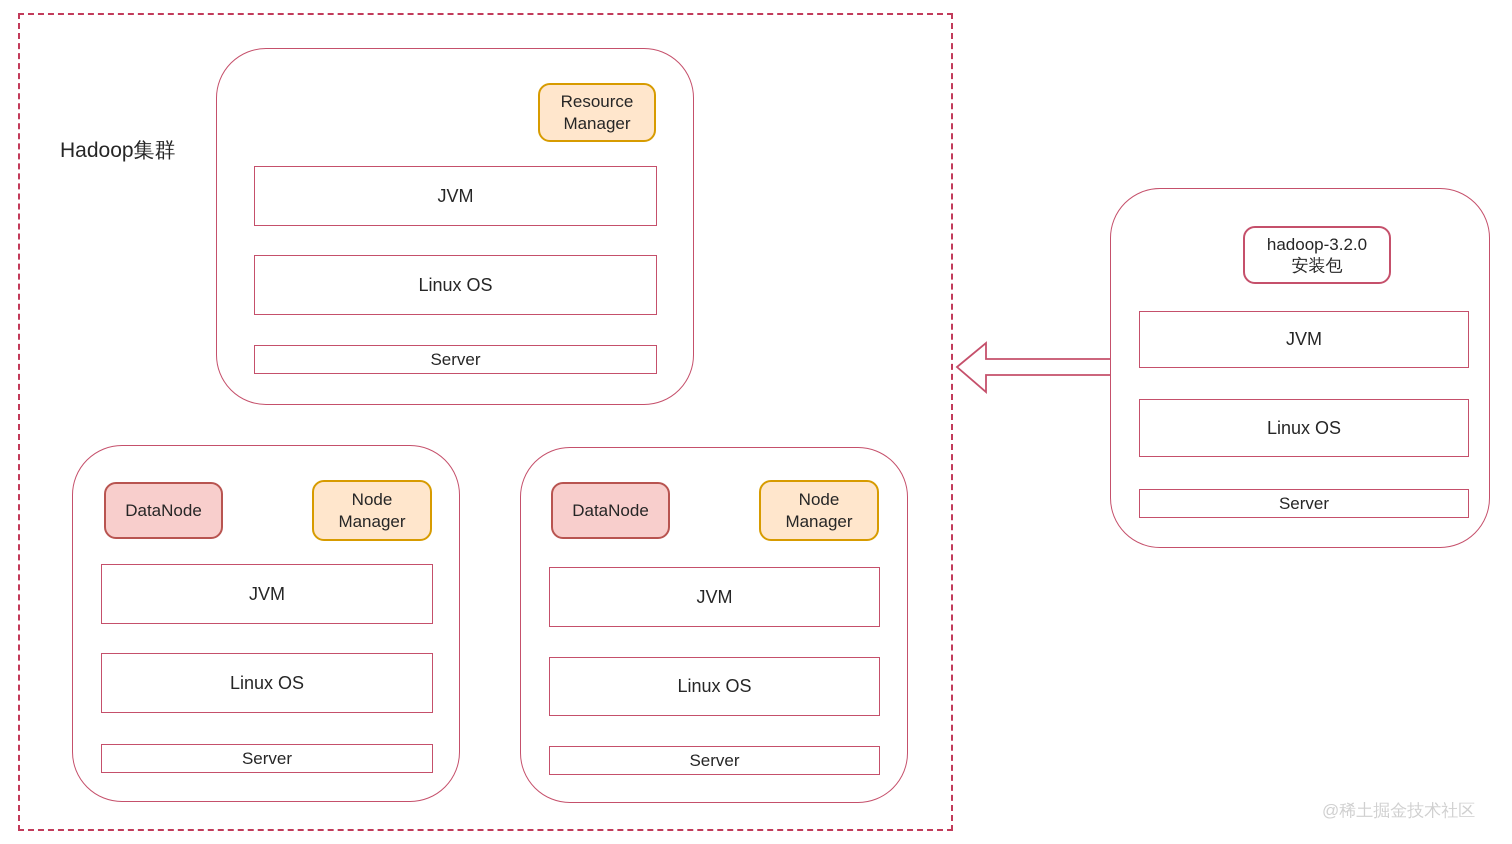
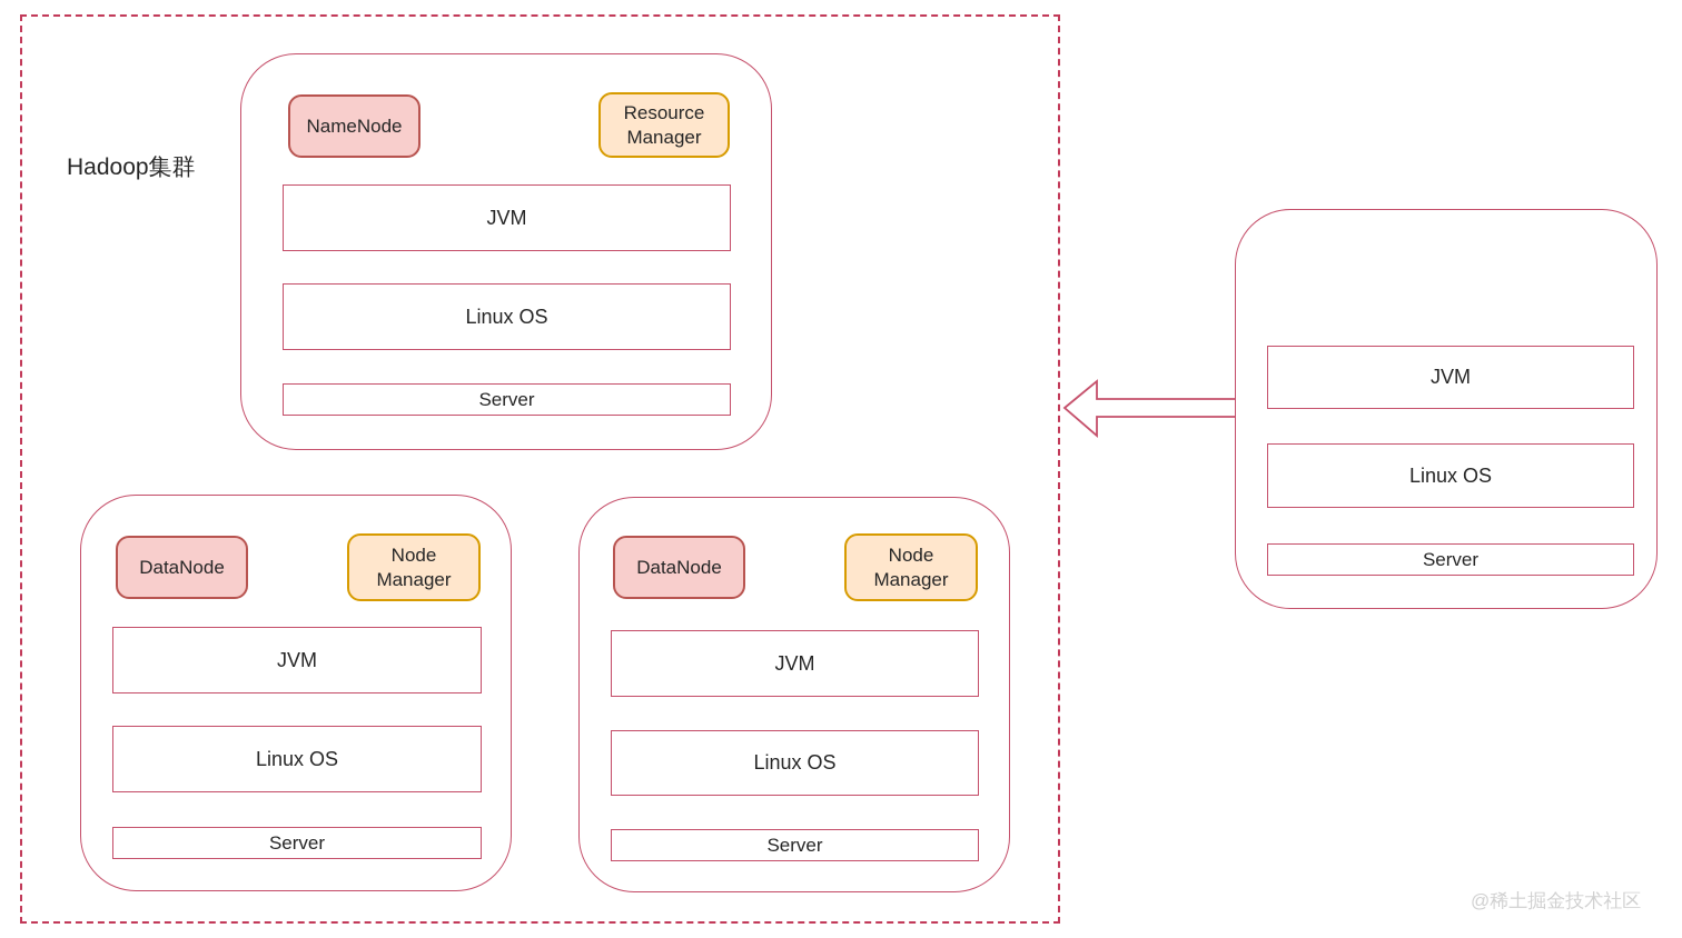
  Hadoop集群
+ NameNode
  Resource
  Manager
  JVM
  Linux OS
  Server
  DataNode
  Node
  Manager
  JVM
  Linux OS
  Server
  DataNode
  Node
  Manager
  JVM
  Linux OS
  Server
- hadoop-3.2.0
- 安装包
  JVM
  Linux OS
  Server
  @稀土掘金技术社区
